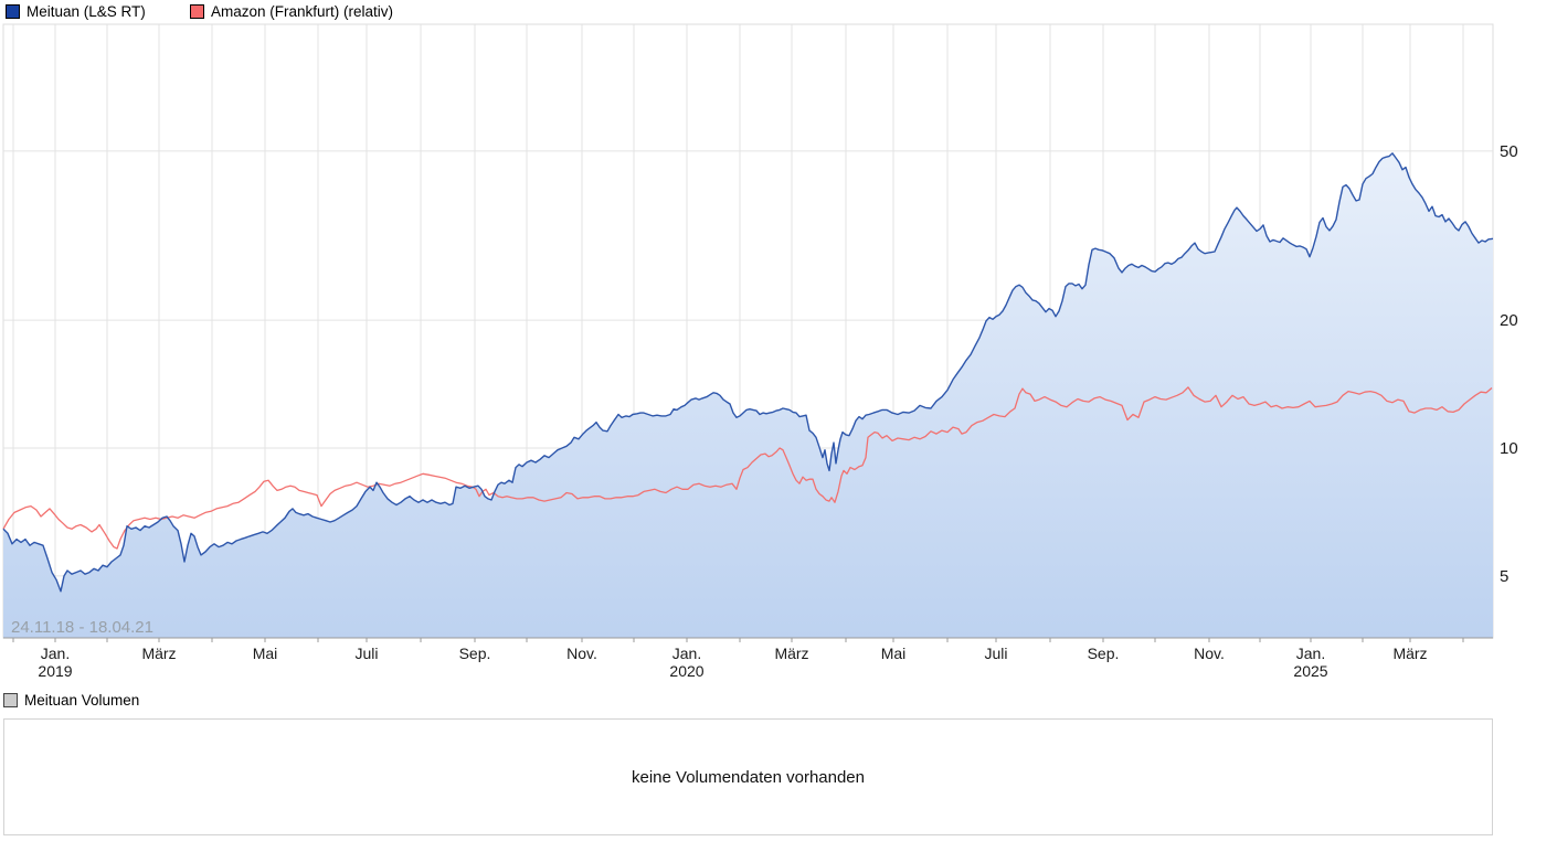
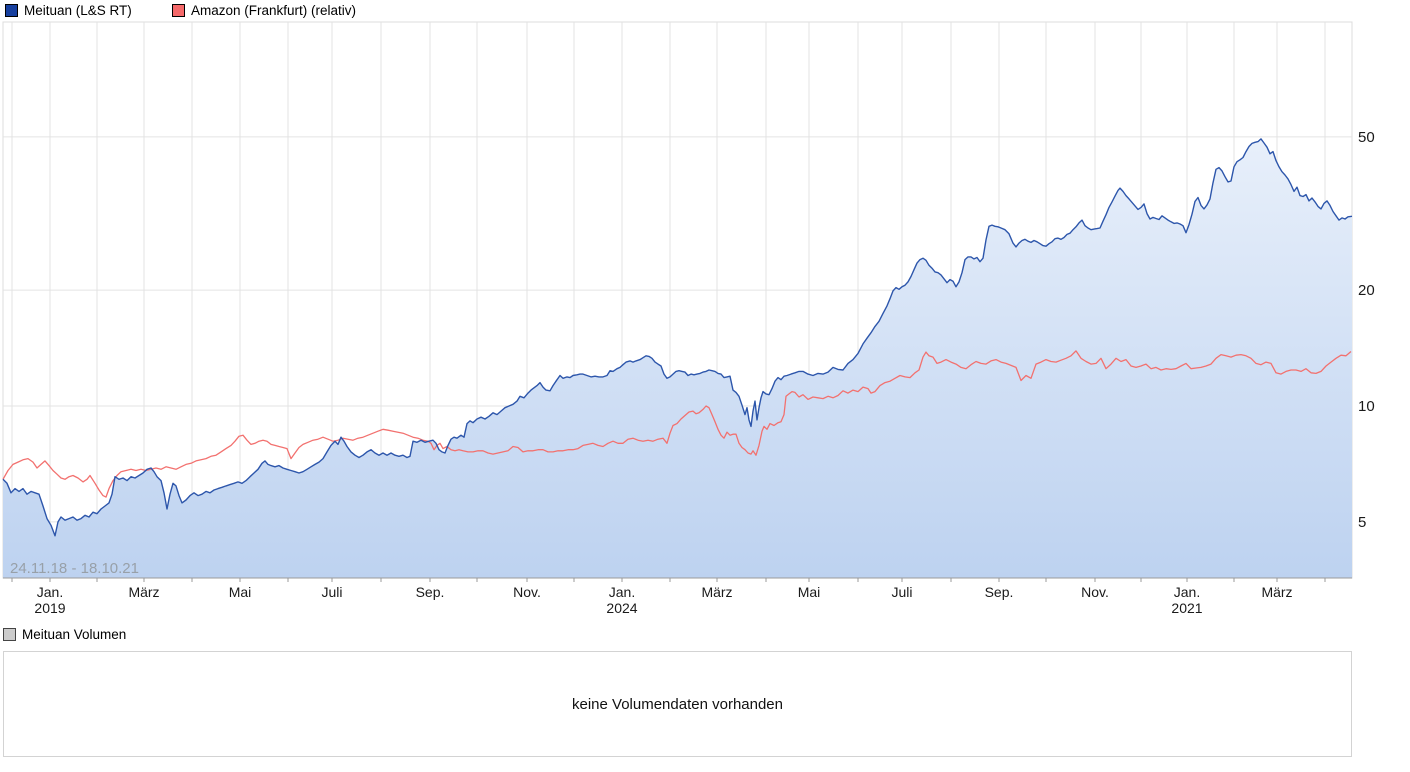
  Meituan (L&S RT)
  Amazon (Frankfurt) (relativ)
- 24.11.18 - 18.04.21
+ 24.11.18 - 18.10.21
  5
  10
  20
  50
  Jan.
  2019
  März
  Mai
  Juli
  Sep.
  Nov.
  Jan.
- 2020
+ 2024
  März
  Mai
  Juli
  Sep.
  Nov.
  Jan.
- 2025
+ 2021
  März
  Meituan Volumen
  keine Volumendaten vorhanden
